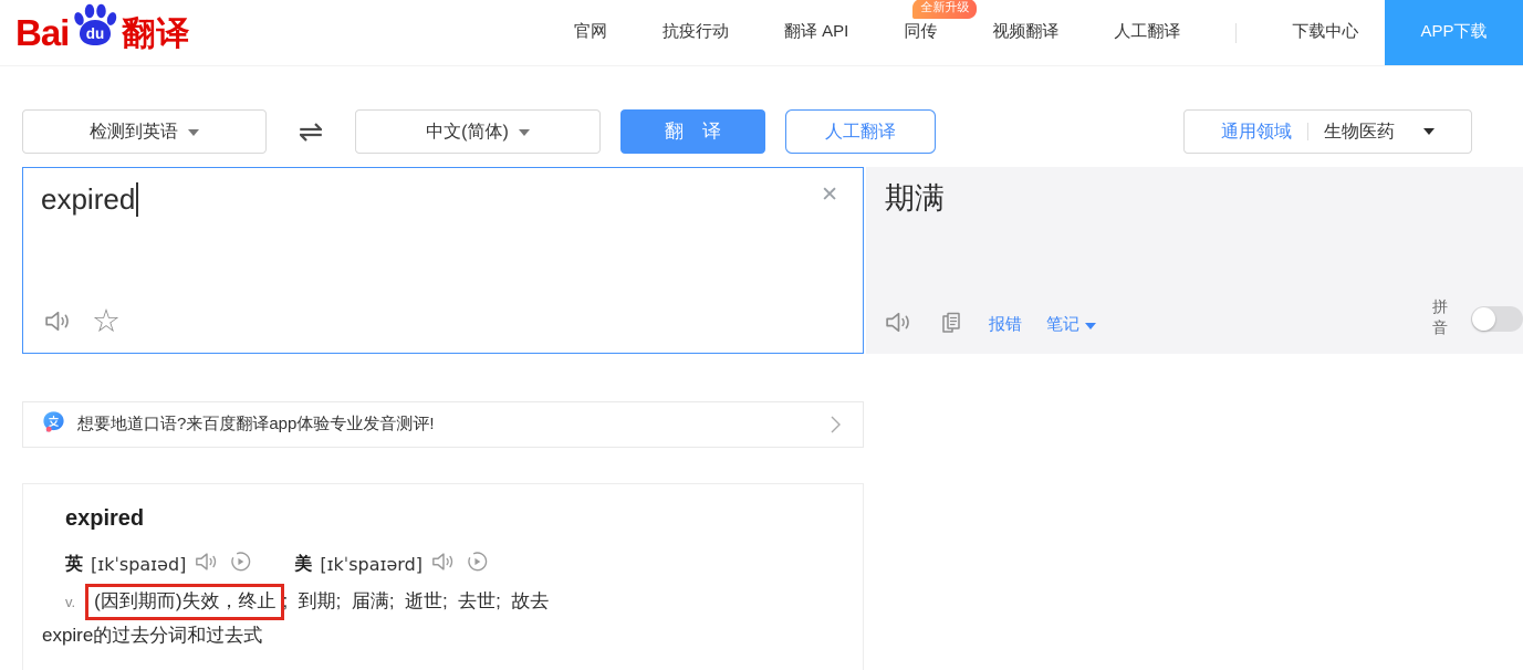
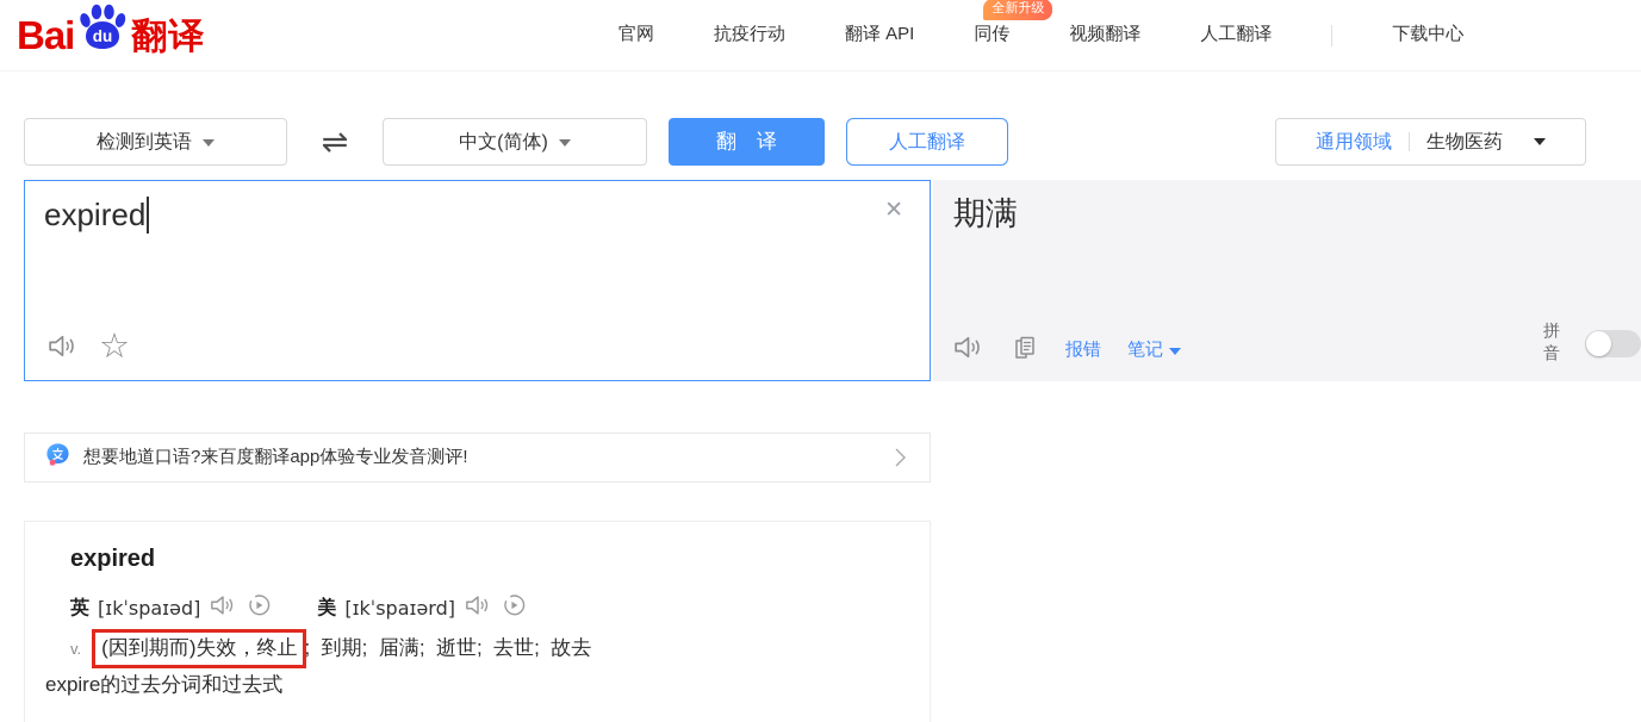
  Bai
  du
  翻译
  官网
  抗疫行动
  翻译 API
  同传
  全新升级
  视频翻译
  人工翻译
  下载中心
- APP下载
  检测到英语
  ⇌
  中文(简体)
  翻 译
  人工翻译
  通用领域
  生物医药
  expired
  ✕
  ☆
  期满
  报错
  笔记
  拼音
  想要地道口语?来百度翻译app体验专业发音测评!
  expired
  英
  [ɪkˈspaɪəd]
  美
  [ɪkˈspaɪərd]
  v.
  (因到期而)失效，终止
  ; 到期; 届满; 逝世; 去世; 故去
  expire的过去分词和过去式
